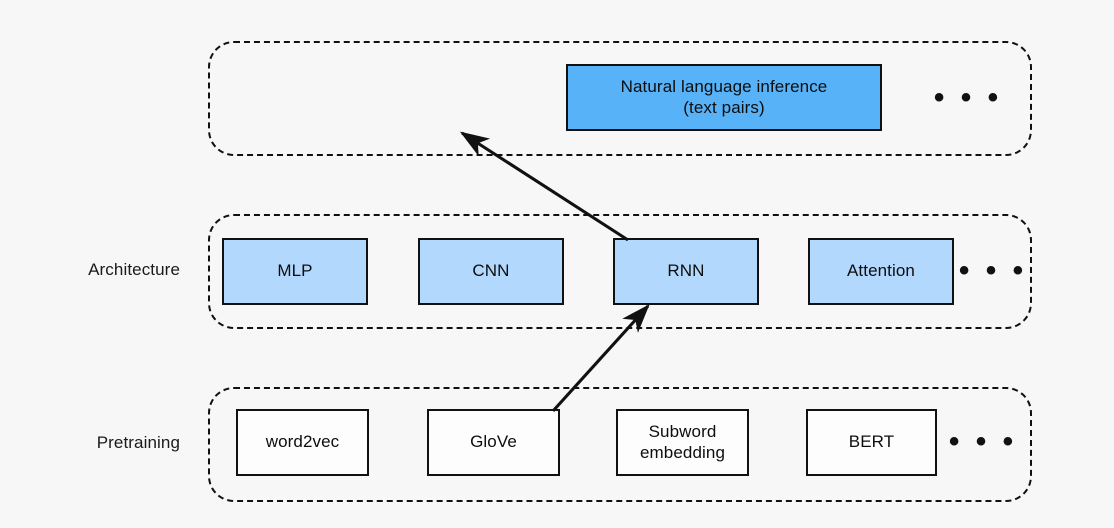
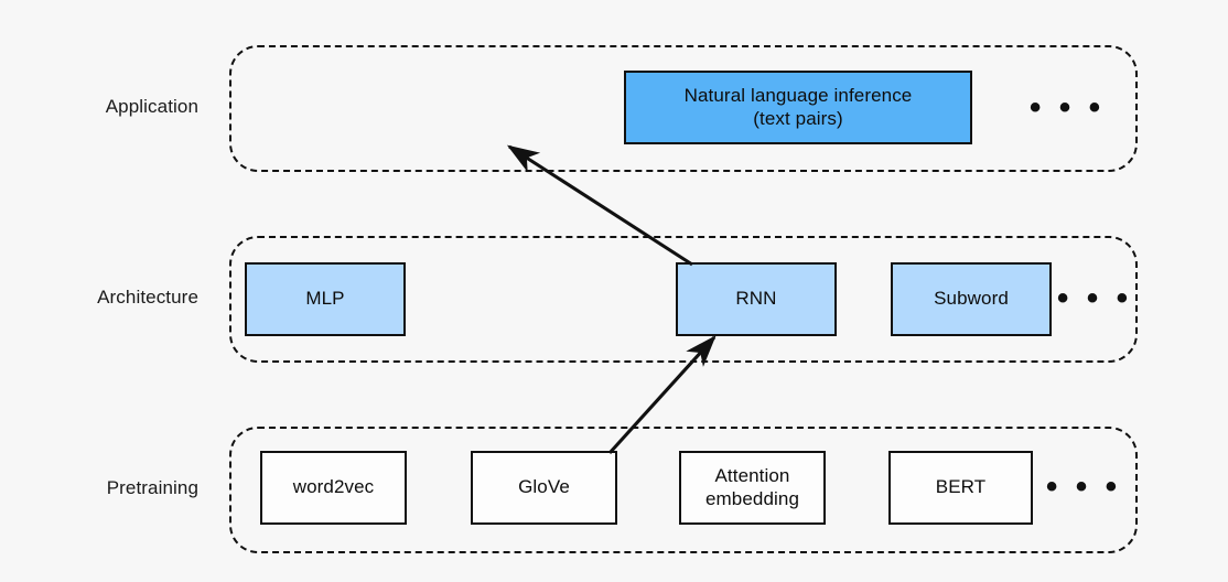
+ Application
  Architecture
  Pretraining
  Natural language inference
  (text pairs)
  • • •
  MLP
- CNN
  RNN
- Attention
+ Subword
  • • •
  word2vec
  GloVe
- Subword
+ Attention
  embedding
  BERT
  • • •
